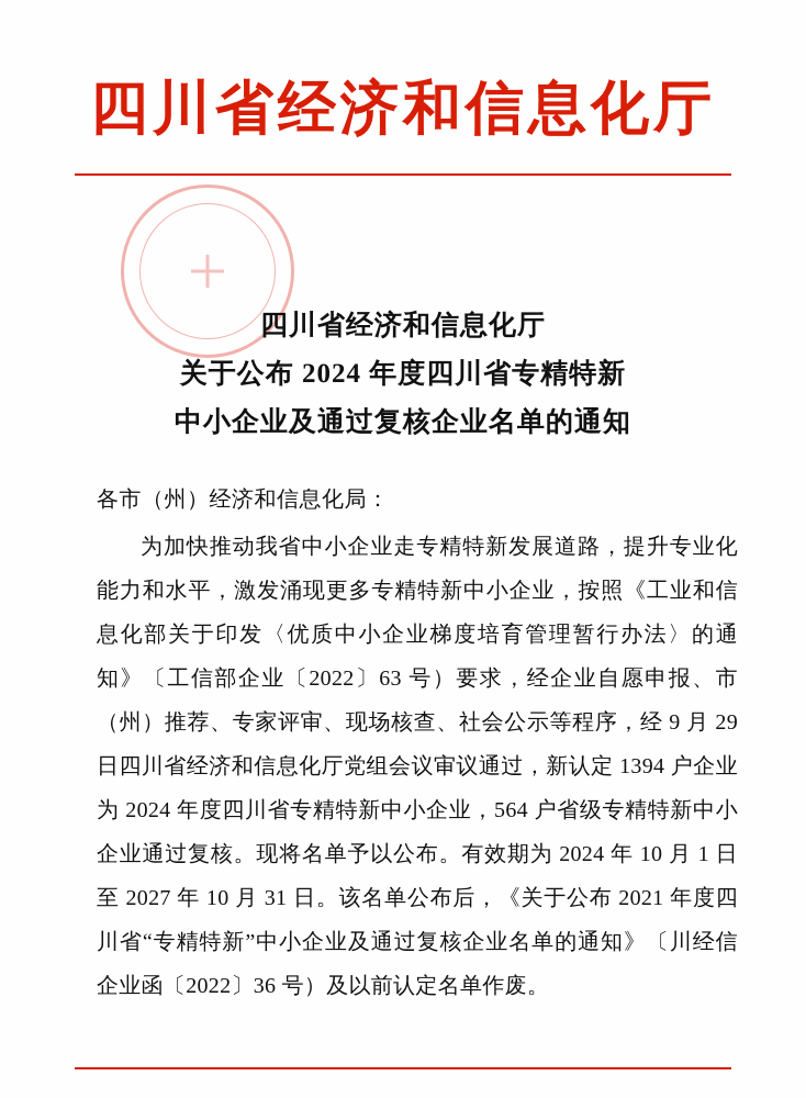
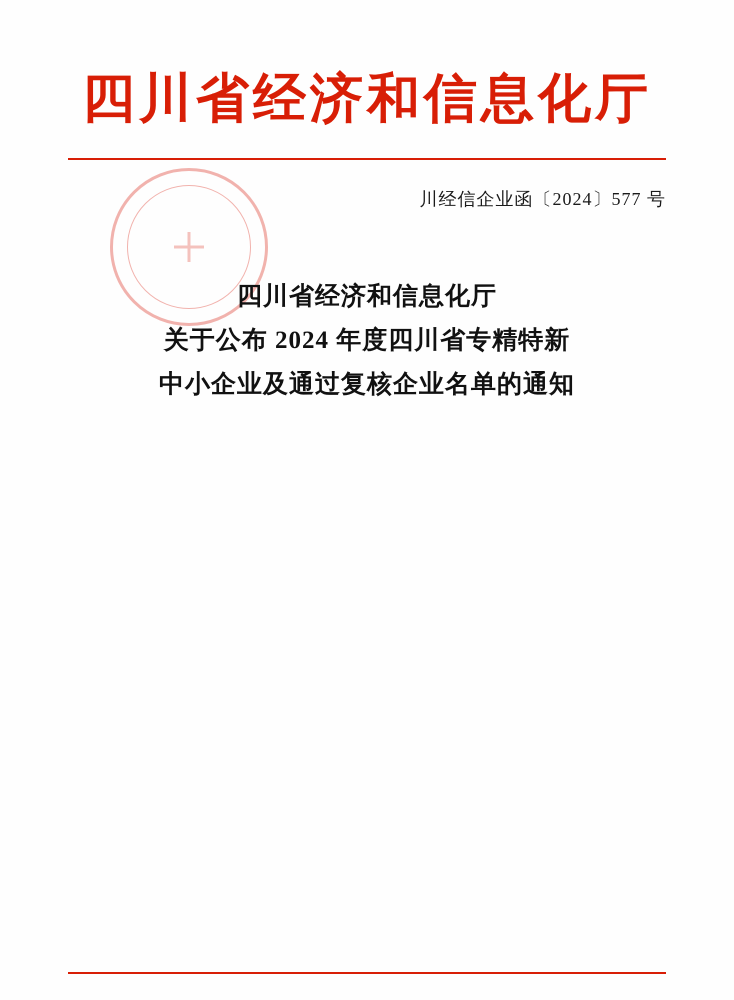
  四川省经济和信息化厅
+ 川经信企业函〔2024〕577 号
  四川省经济和信息化厅
  关于公布 2024 年度四川省专精特新
  中小企业及通过复核企业名单的通知
- 各市（州）经济和信息化局：
- 为加快推动我省中小企业走专精特新发展道路，提升专业化能力和水平，激发涌现更多专精特新中小企业，按照《工业和信息化部关于印发〈优质中小企业梯度培育管理暂行办法〉的通知》〔工信部企业〔2022〕63 号）要求，经企业自愿申报、市（州）推荐、专家评审、现场核查、社会公示等程序，经 9 月 29 日四川省经济和信息化厅党组会议审议通过，新认定 1394 户企业为 2024 年度四川省专精特新中小企业，564 户省级专精特新中小企业通过复核。现将名单予以公布。有效期为 2024 年 10 月 1 日至 2027 年 10 月 31 日。该名单公布后，《关于公布 2021 年度四川省“专精特新”中小企业及通过复核企业名单的通知》〔川经信企业函〔2022〕36 号）及以前认定名单作废。
